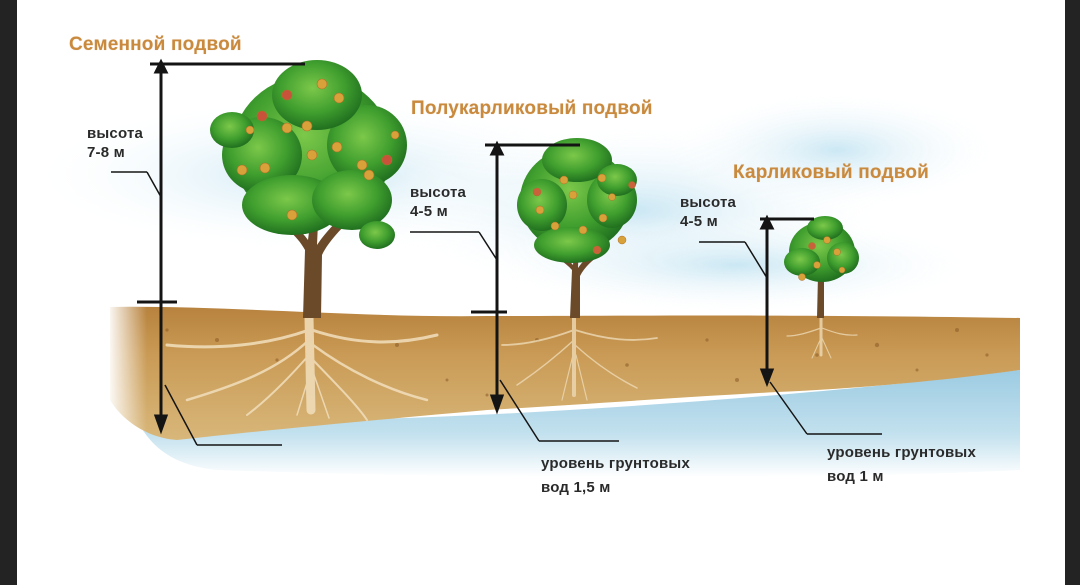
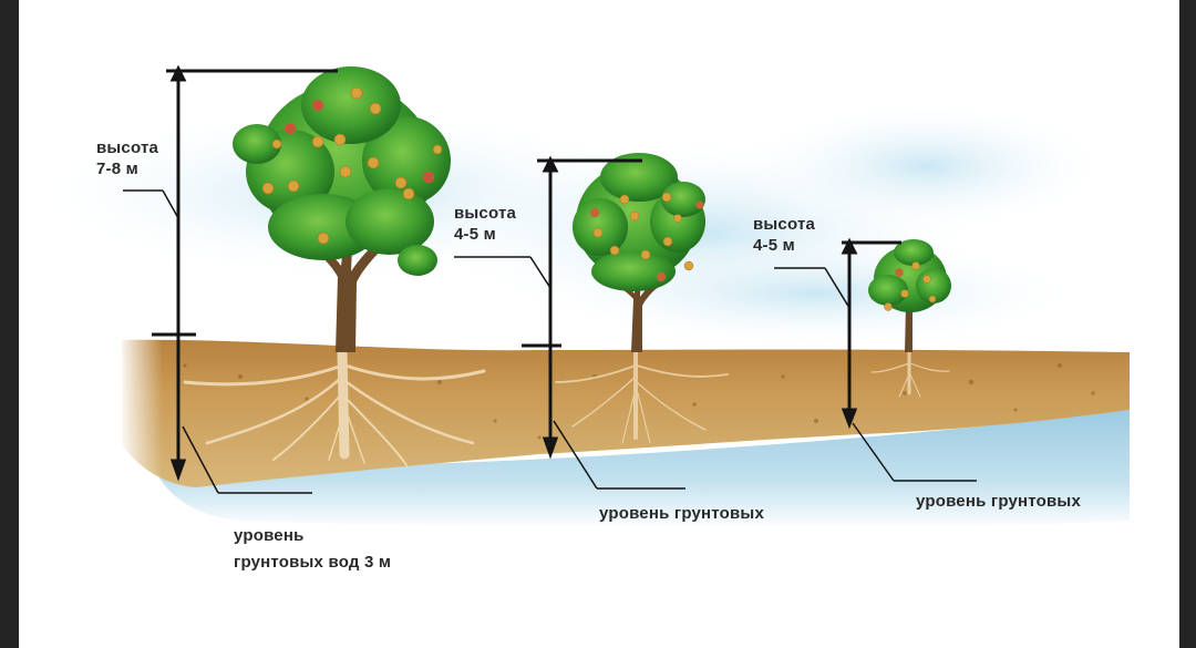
- Семенной подвой
- Полукарликовый подвой
- Карликовый подвой
  высота
  7-8 м
  высота
  4-5 м
  высота
  4-5 м
+ уровень
+ грунтовых вод 3 м
  уровень грунтовых
- вод 1,5 м
  уровень грунтовых
- вод 1 м
